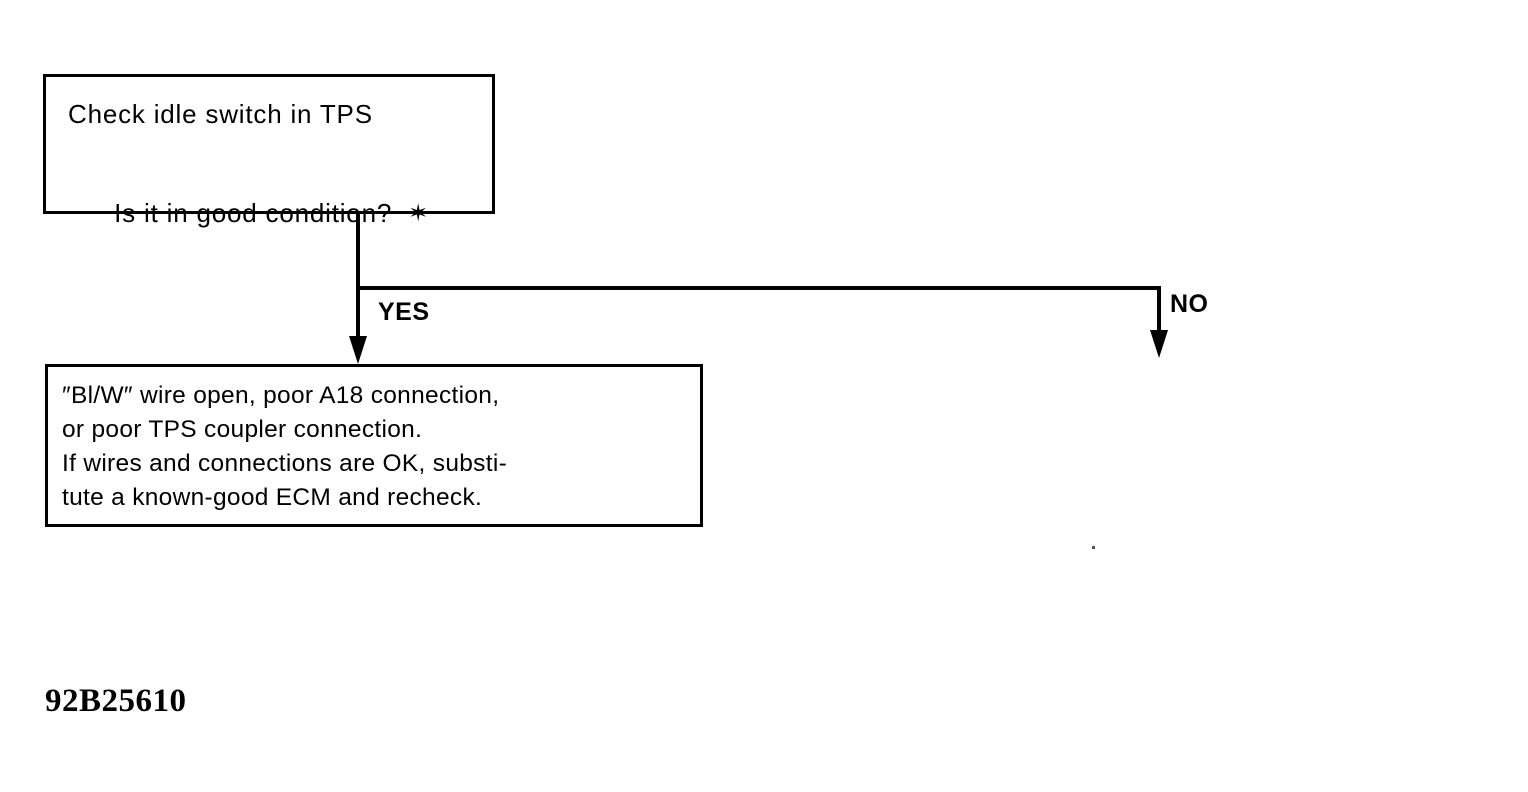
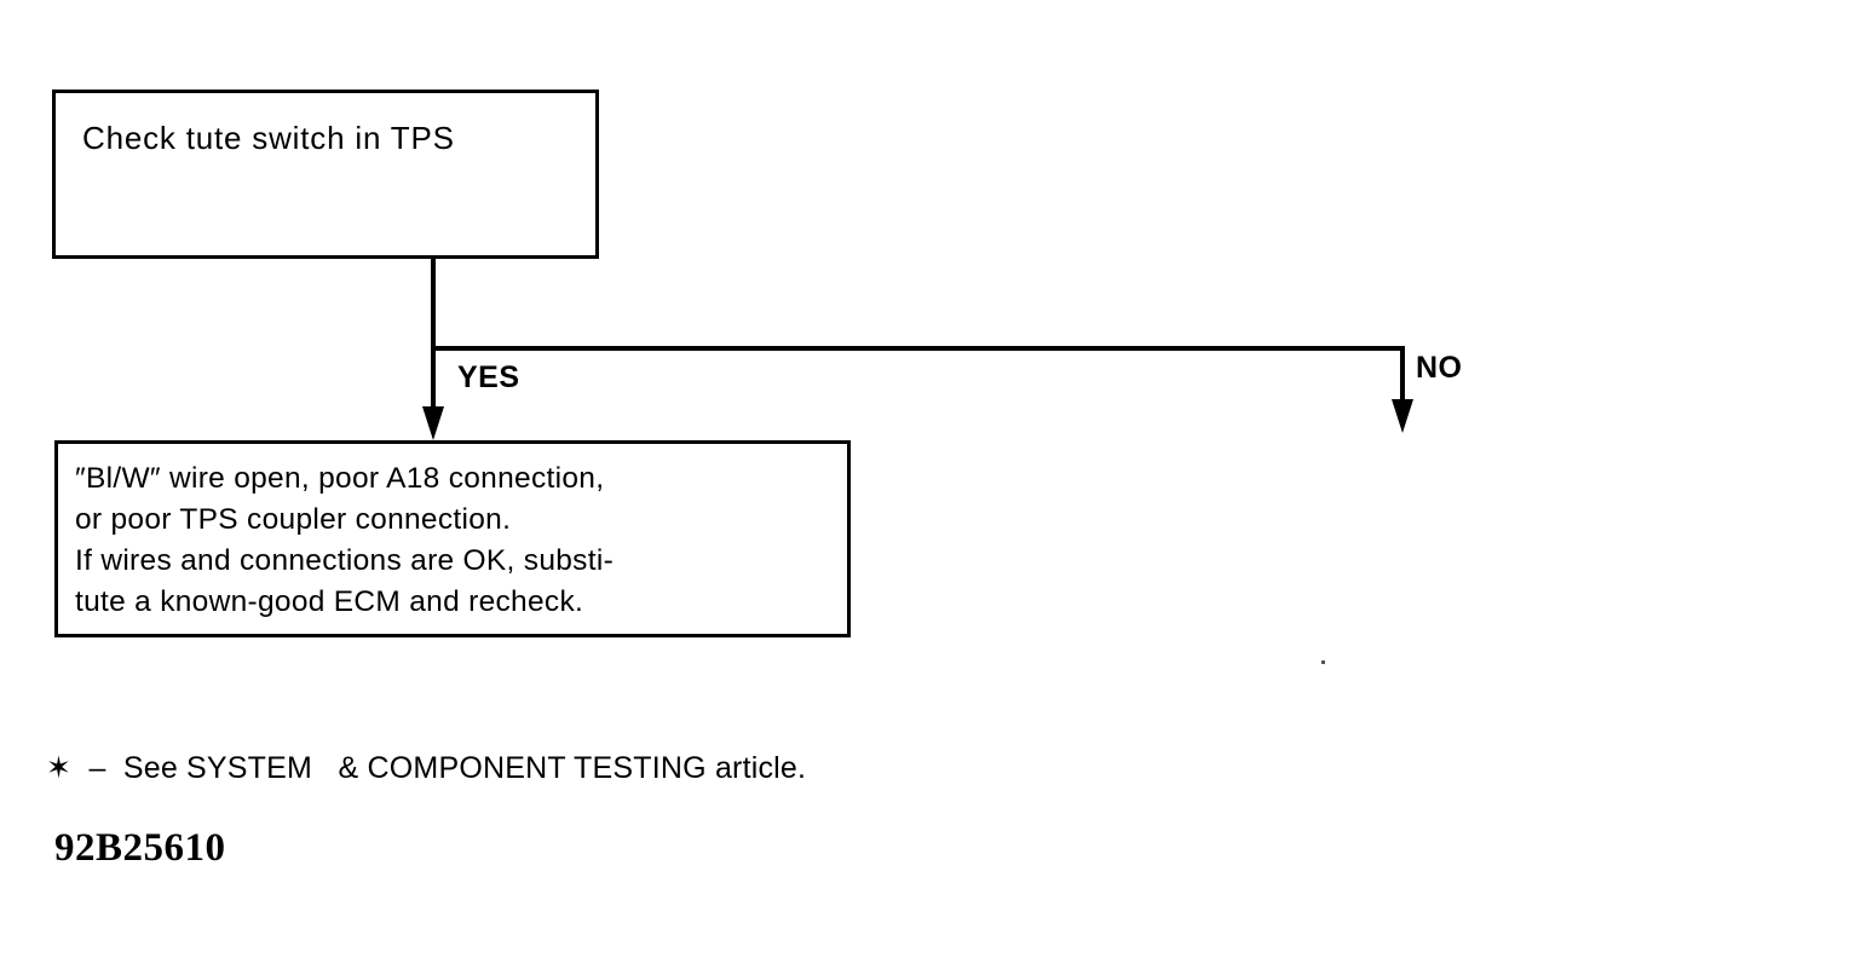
- Check idle switch in TPS
+ Check tute switch in TPS
- Is it in good condition? ✶
  YES
  NO
  ″Bl/W″ wire open, poor A18 connection,
  or poor TPS coupler connection.
  If wires and connections are OK, substi-
  tute a known-good ECM and recheck.
+ ✶ – See SYSTEM & COMPONENT TESTING article.
  92B25610
